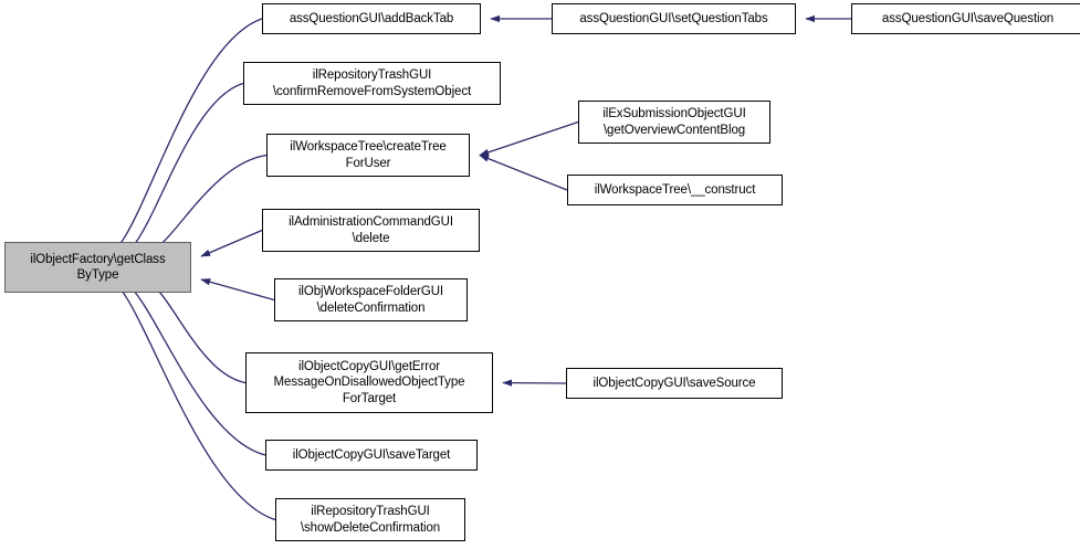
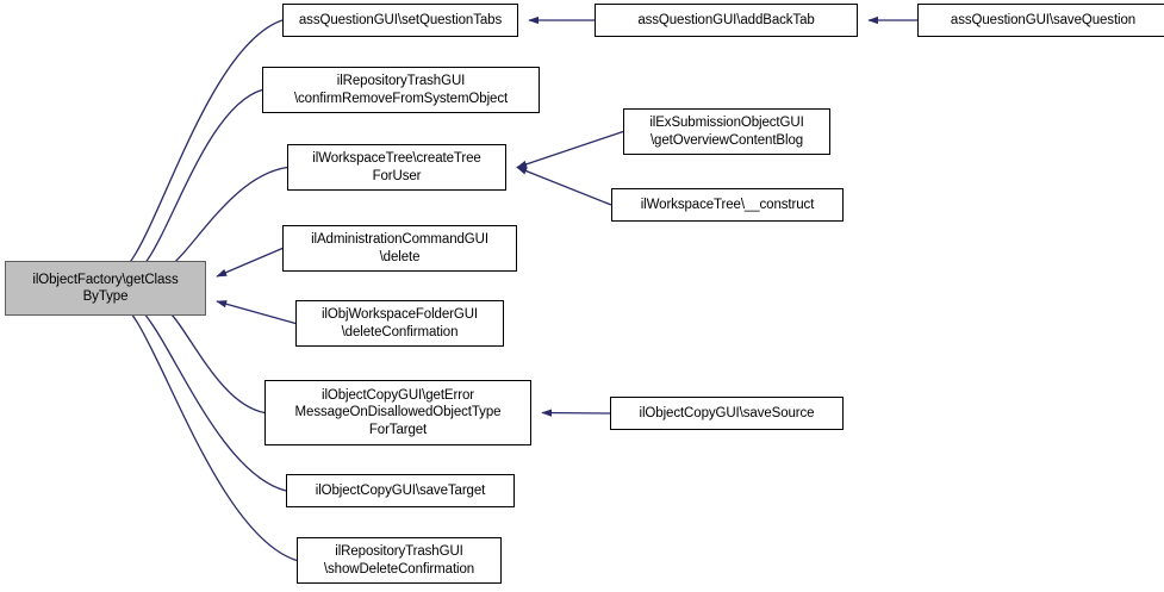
  ilObjectFactory\getClass
  ByType
- assQuestionGUI\addBackTab
+ assQuestionGUI\setQuestionTabs
  ilRepositoryTrashGUI
  \confirmRemoveFromSystemObject
  ilWorkspaceTree\createTree
  ForUser
  ilAdministrationCommandGUI
  \delete
  ilObjWorkspaceFolderGUI
  \deleteConfirmation
  ilObjectCopyGUI\getError
  MessageOnDisallowedObjectType
  ForTarget
  ilObjectCopyGUI\saveTarget
  ilRepositoryTrashGUI
  \showDeleteConfirmation
- assQuestionGUI\setQuestionTabs
+ assQuestionGUI\addBackTab
  assQuestionGUI\saveQuestion
  ilExSubmissionObjectGUI
  \getOverviewContentBlog
  ilWorkspaceTree\__construct
  ilObjectCopyGUI\saveSource
